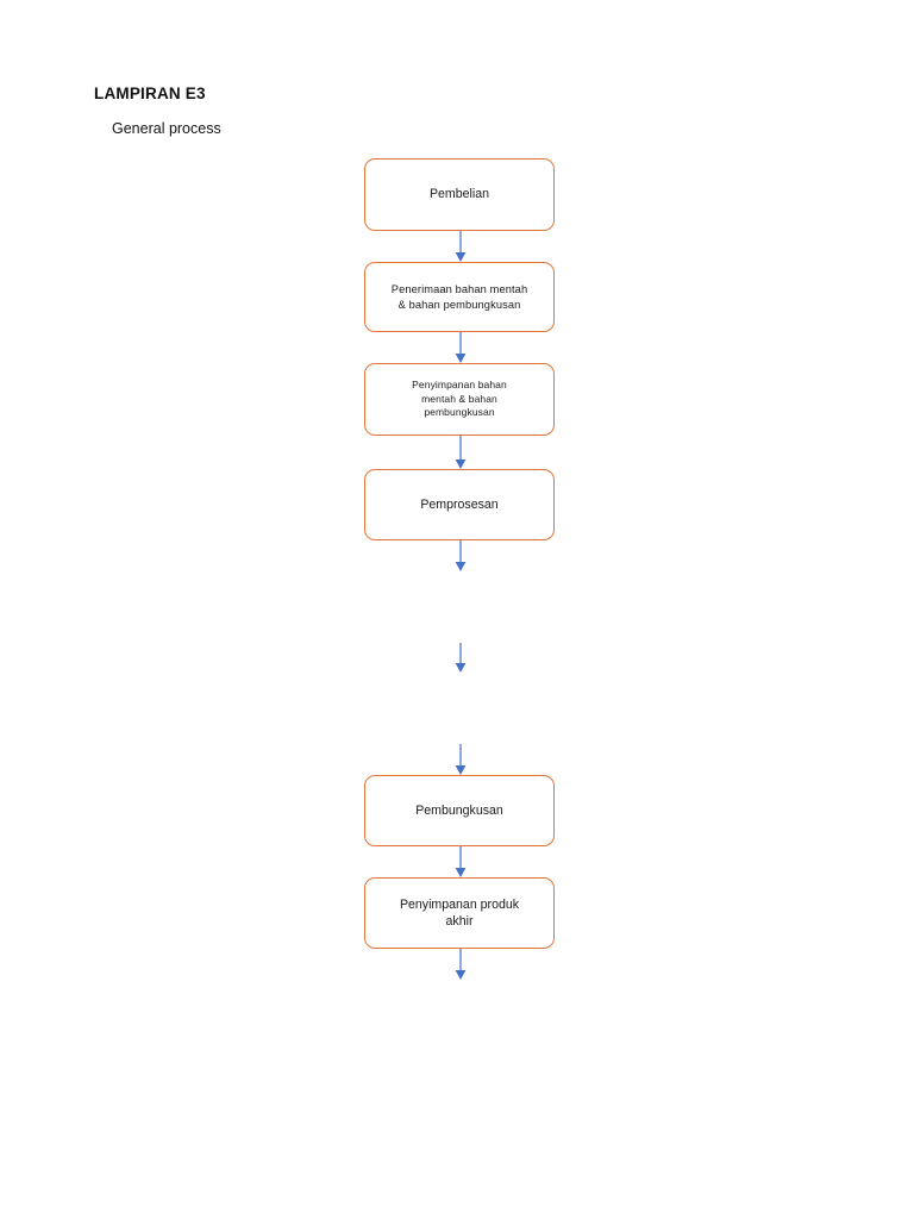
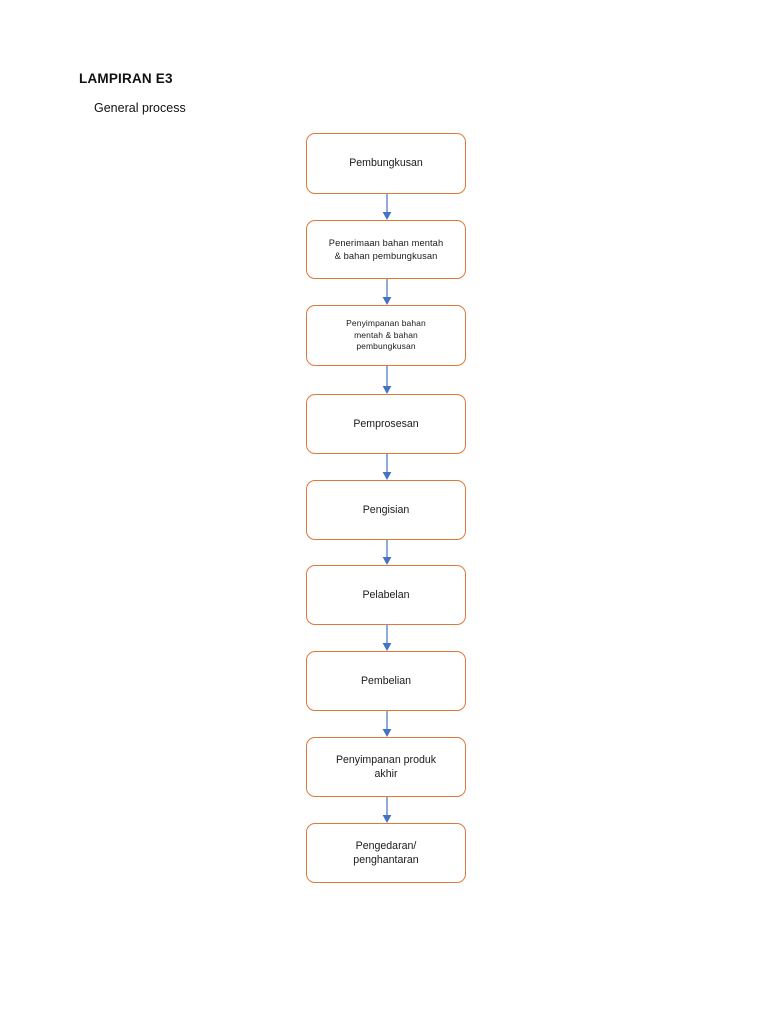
  LAMPIRAN E3
  General process
- Pembelian
+ Pembungkusan
  Penerimaan bahan mentah
  & bahan pembungkusan
  Penyimpanan bahan
  mentah & bahan
  pembungkusan
  Pemprosesan
+ Pengisian
+ Pelabelan
- Pembungkusan
+ Pembelian
  Penyimpanan produk
  akhir
+ Pengedaran/
+ penghantaran
